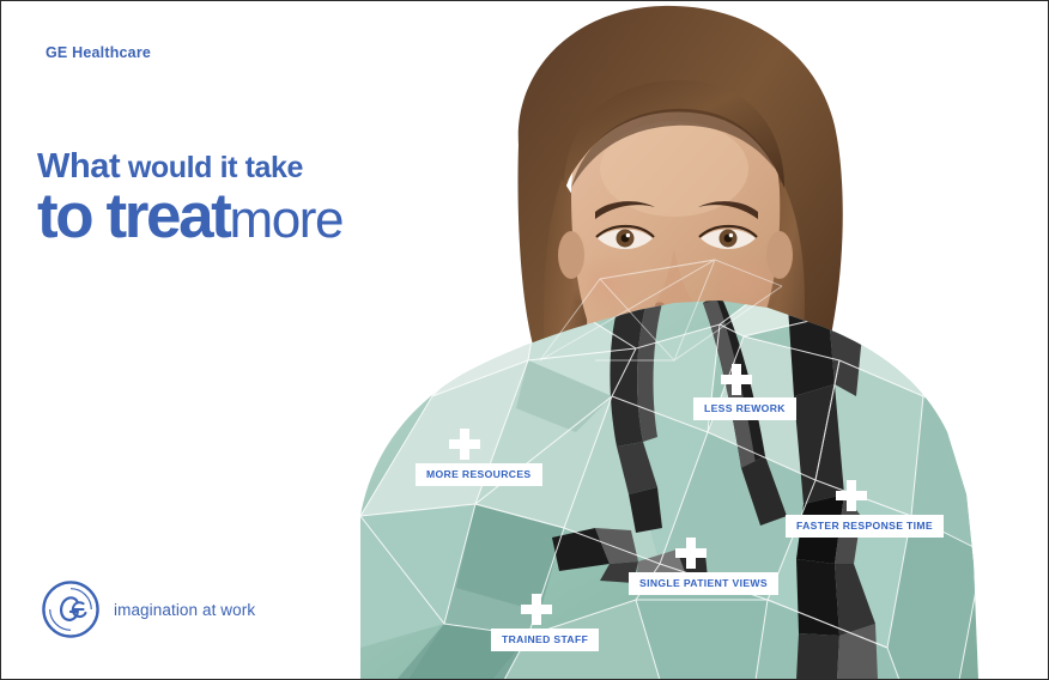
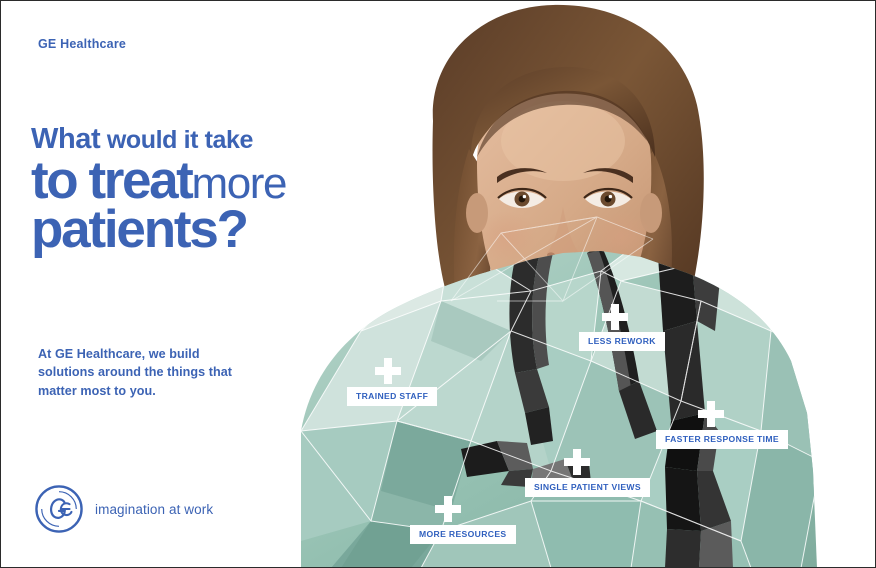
  GE Healthcare
  What would it take
  to treatmore
+ patients?
+ At GE Healthcare, we build
+ solutions around the things that
+ matter most to you.
  imagination at work
- MORE RESOURCES
+ TRAINED STAFF
  LESS REWORK
  FASTER RESPONSE TIME
  SINGLE PATIENT VIEWS
- TRAINED STAFF
+ MORE RESOURCES
